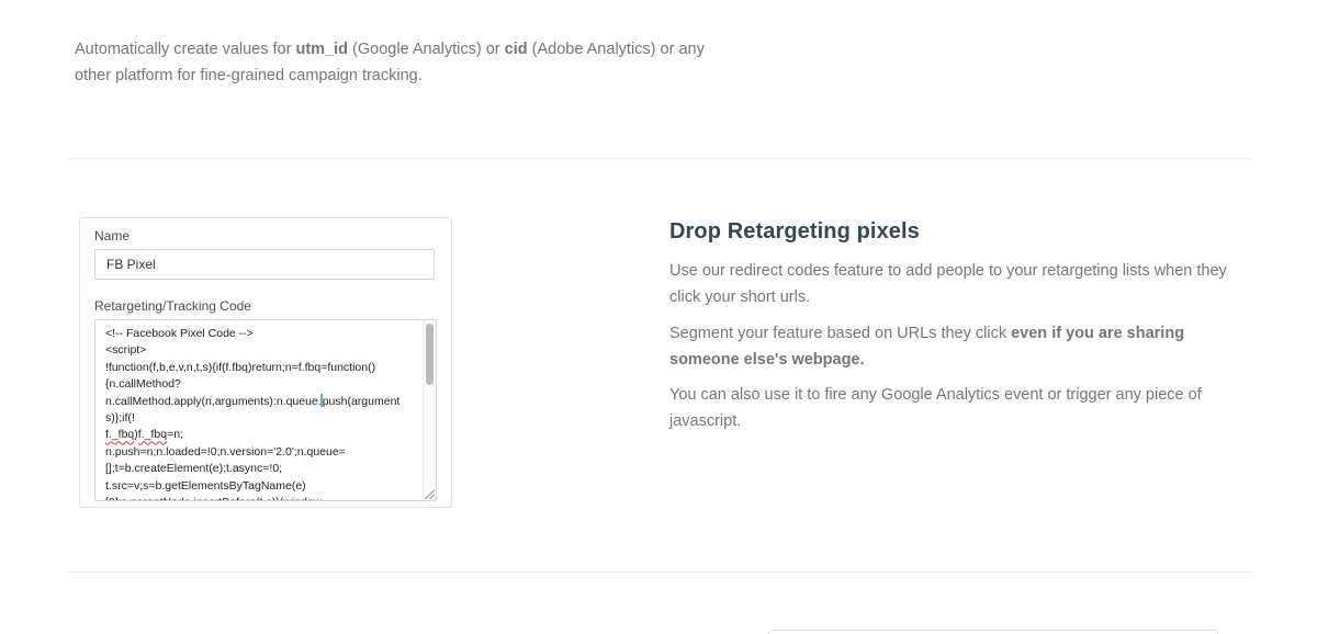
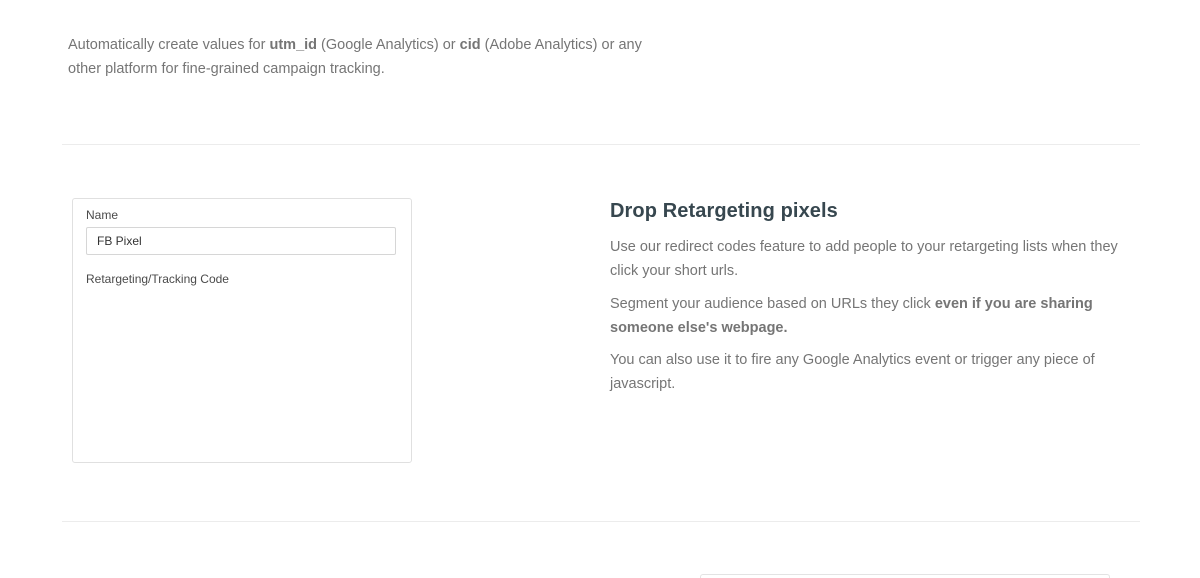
  Automatically create values for utm_id (Google Analytics) or cid (Adobe Analytics) or any
  other platform for fine-grained campaign tracking.
  Name
  FB Pixel
  Retargeting/Tracking Code
- <!-- Facebook Pixel Code -->
- <script>
- !function(f,b,e,v,n,t,s){if(f.fbq)return;n=f.fbq=function()
- {n.callMethod?
- n.callMethod.apply(n,arguments):n.queue.push(arguments)};if(!
- f._fbq)f._fbq=n;
- n.push=n;n.loaded=!0;n.version='2.0';n.queue=
- [];t=b.createElement(e);t.async=!0;
- t.src=v;s=b.getElementsByTagName(e)
  Drop Retargeting pixels
  Use our redirect codes feature to add people to your retargeting lists when they
  click your short urls.
- Segment your feature based on URLs they click even if you are sharing
+ Segment your audience based on URLs they click even if you are sharing
  someone else's webpage.
  You can also use it to fire any Google Analytics event or trigger any piece of
  javascript.
